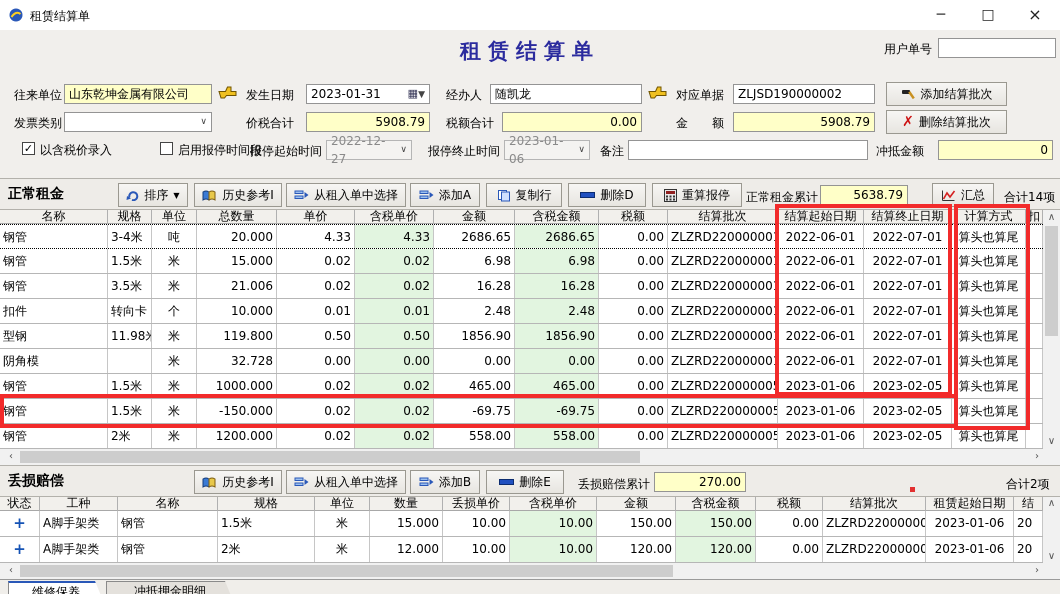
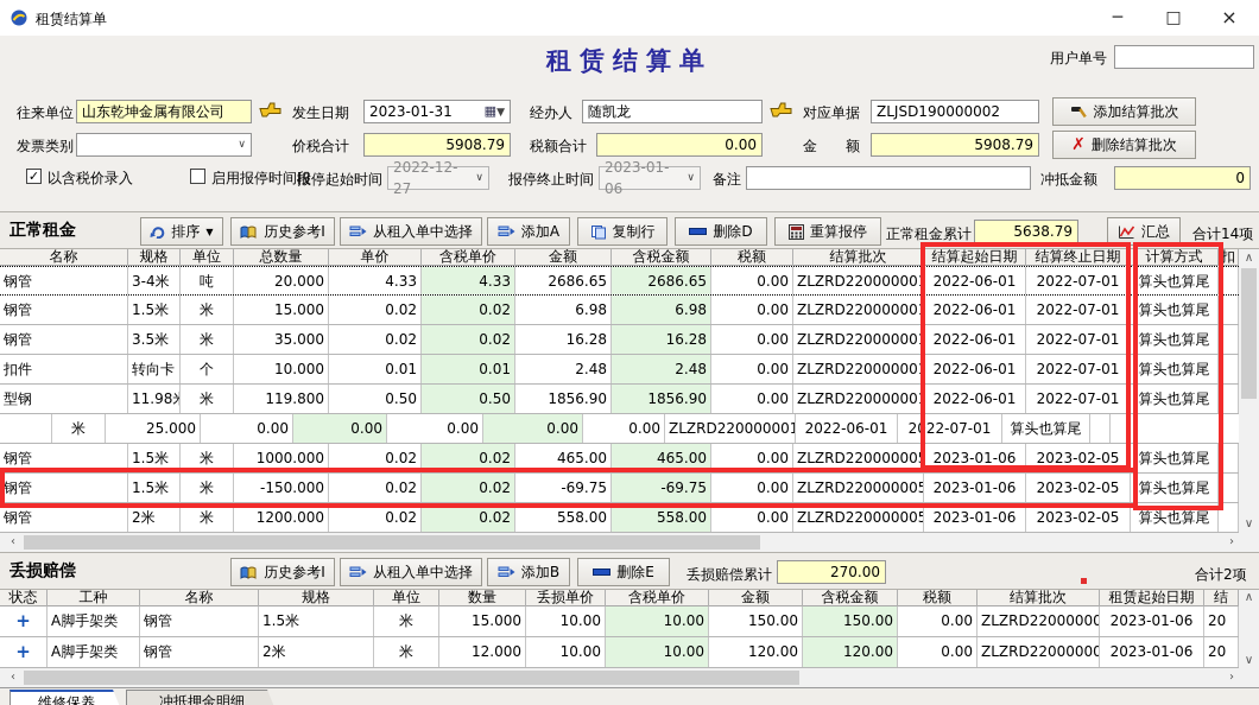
  租赁结算单
  ─
  □
  ×
  租赁结算单
  用户单号
  往来单位
  山东乾坤金属有限公司
  发生日期
  2023-01-31
  ▦▼
  经办人
  随凯龙
  对应单据
  ZLJSD190000002
  添加结算批次
  发票类别
  ∨
  价税合计
  5908.79
  税额合计
  0.00
  金 额
  5908.79
  ✗
  删除结算批次
  ✓
  以含税价录入
  启用报停时间段
  报停起始时间
  2022-12-27
  ∨
  报停终止时间
  2023-01-06
  ∨
  备注
  冲抵金额
  0
  正常租金
  排序
  ▼
  历史参考I
  从租入单中选择
  添加A
  复制行
  删除D
  重算报停
  正常租金累计
  5638.79
  汇总
  合计14项
  名称
  规格
  单位
  总数量
  单价
  含税单价
  金额
  含税金额
  税额
  结算批次
  结算起始日期
  结算终止日期
  计算方式
  扣
  钢管
  3-4米
  吨
  20.000
  4.33
  4.33
  2686.65
  2686.65
  0.00
  ZLZRD220000001
  2022-06-01
  2022-07-01
  算头也算尾
  钢管
  1.5米
  米
  15.000
  0.02
  0.02
  6.98
  6.98
  0.00
  ZLZRD220000001
  2022-06-01
  2022-07-01
  算头也算尾
  钢管
  3.5米
  米
- 21.006
+ 35.000
  0.02
  0.02
  16.28
  16.28
  0.00
  ZLZRD220000001
  2022-06-01
  2022-07-01
  算头也算尾
  扣件
  转向卡
  个
  10.000
  0.01
  0.01
  2.48
  2.48
  0.00
  ZLZRD220000001
  2022-06-01
  2022-07-01
  算头也算尾
  型钢
  11.98米
  米
  119.800
  0.50
  0.50
  1856.90
  1856.90
  0.00
  ZLZRD220000001
  2022-06-01
  2022-07-01
  算头也算尾
- 阴角模
  米
- 32.728
+ 25.000
  0.00
  0.00
  0.00
  0.00
  0.00
  ZLZRD220000001
  2022-06-01
  2022-07-01
  算头也算尾
  钢管
  1.5米
  米
  1000.000
  0.02
  0.02
  465.00
  465.00
  0.00
  ZLZRD220000005
  2023-01-06
  2023-02-05
  算头也算尾
  钢管
  1.5米
  米
  -150.000
  0.02
  0.02
  -69.75
  -69.75
  0.00
  ZLZRD220000005
  2023-01-06
  2023-02-05
  算头也算尾
  钢管
  2米
  米
  1200.000
  0.02
  0.02
  558.00
  558.00
  0.00
  ZLZRD220000005
  2023-01-06
  2023-02-05
  算头也算尾
  ∧
  ∨
  ‹
  ›
  丢损赔偿
  历史参考I
  从租入单中选择
  添加B
  删除E
  丢损赔偿累计
  270.00
  合计2项
  状态
  工种
  名称
  规格
  单位
  数量
  丢损单价
  含税单价
  金额
  含税金额
  税额
  结算批次
  租赁起始日期
  结
  +
  A脚手架类
  钢管
  1.5米
  米
  15.000
  10.00
  10.00
  150.00
  150.00
  0.00
  ZLZRD22000000
  2023-01-06
  20
  +
  A脚手架类
  钢管
  2米
  米
  12.000
  10.00
  10.00
  120.00
  120.00
  0.00
  ZLZRD22000000
  2023-01-06
  20
  ∧
  ∨
  ‹
  ›
  维修保养
  冲抵押金明细
